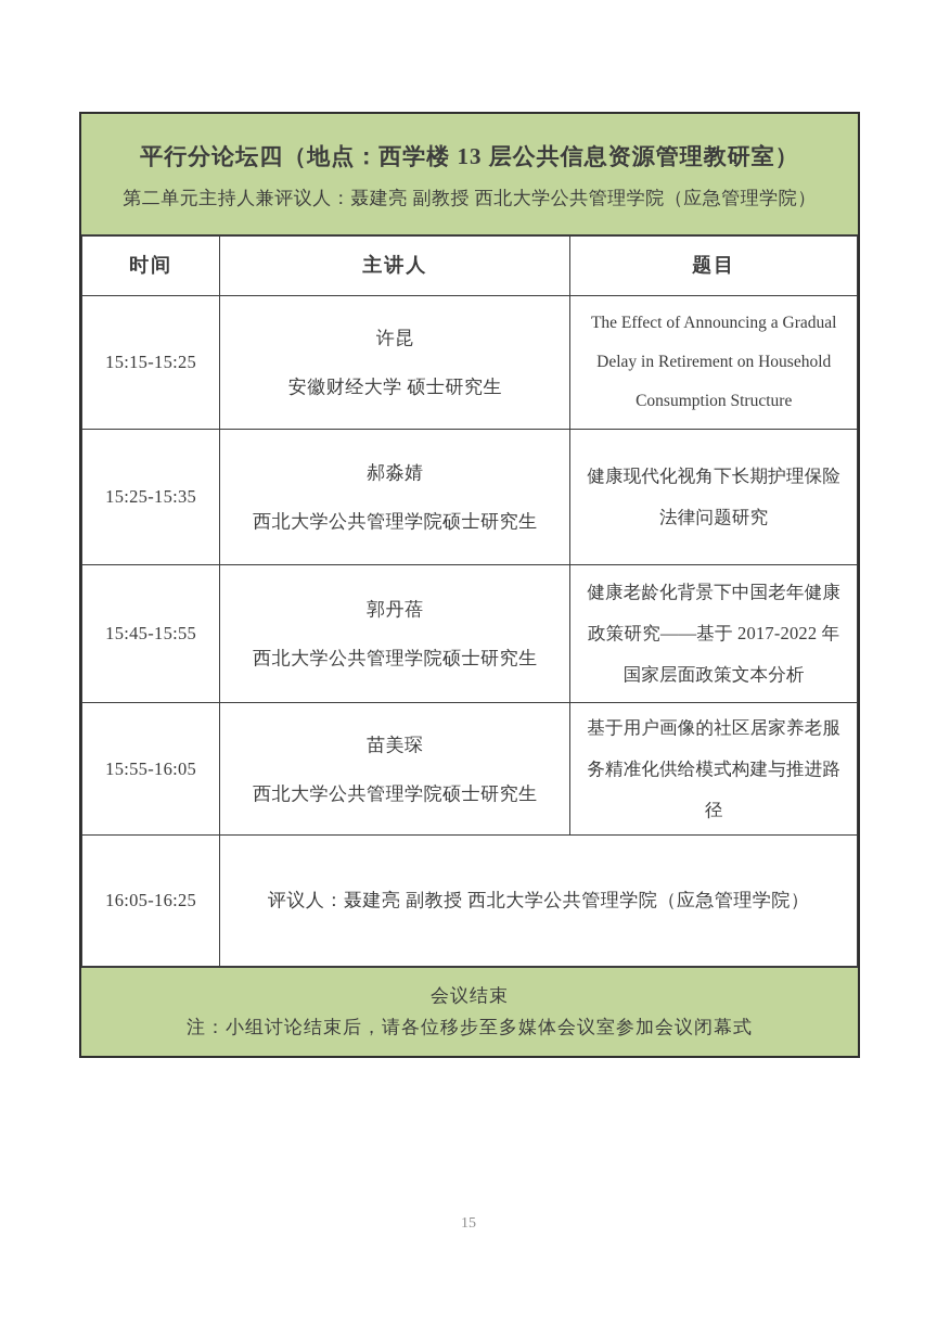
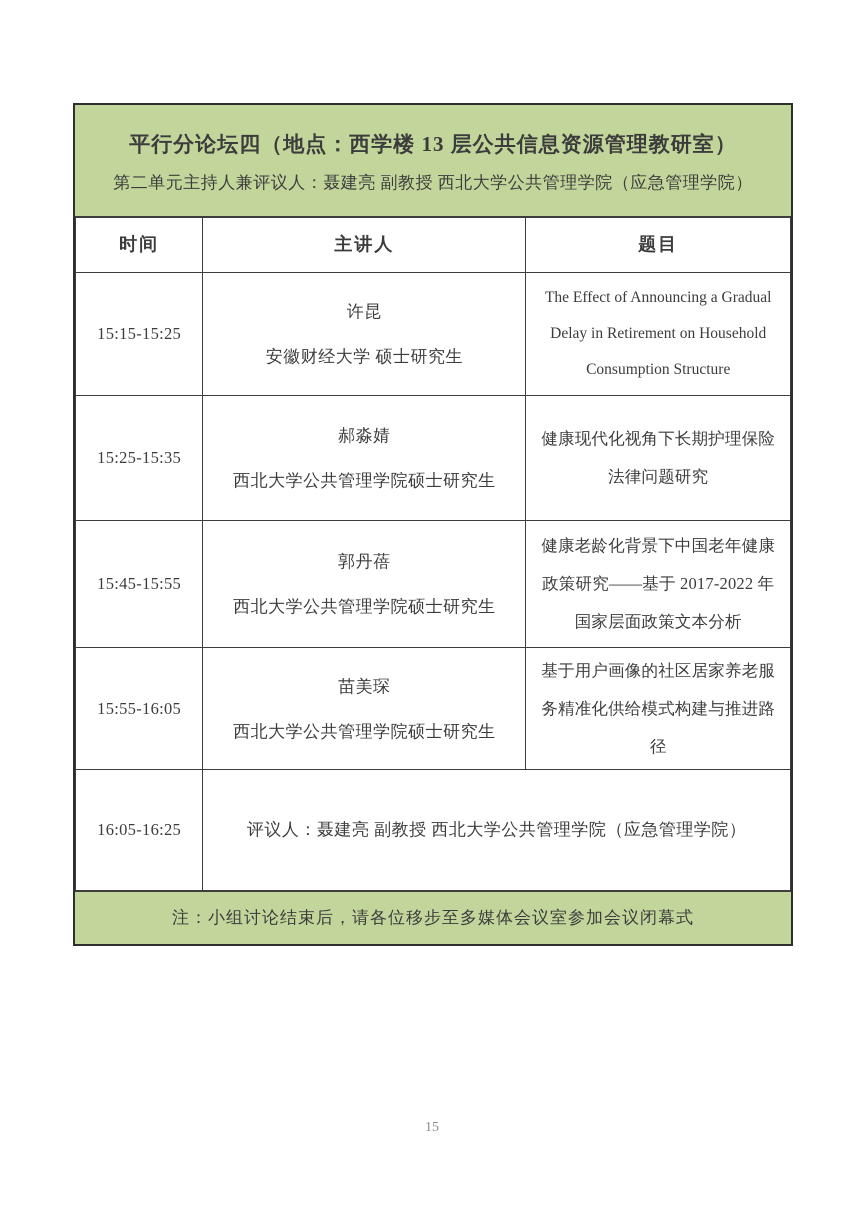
  平行分论坛四（地点：西学楼 13 层公共信息资源管理教研室）
  第二单元主持人兼评议人：聂建亮 副教授 西北大学公共管理学院（应急管理学院）
  时间	主讲人	题目
  15:15-15:25	许昆 安徽财经大学 硕士研究生	The Effect of Announcing a Gradual Delay in Retirement on Household Consumption Structure
  15:25-15:35	郝淼婧 西北大学公共管理学院硕士研究生	健康现代化视角下长期护理保险法律问题研究
  15:45-15:55	郭丹蓓 西北大学公共管理学院硕士研究生	健康老龄化背景下中国老年健康政策研究——基于 2017-2022 年国家层面政策文本分析
  15:55-16:05	苗美琛 西北大学公共管理学院硕士研究生	基于用户画像的社区居家养老服务精准化供给模式构建与推进路径
  16:05-16:25	评议人：聂建亮 副教授 西北大学公共管理学院（应急管理学院）
- 会议结束
  注：小组讨论结束后，请各位移步至多媒体会议室参加会议闭幕式
  15
